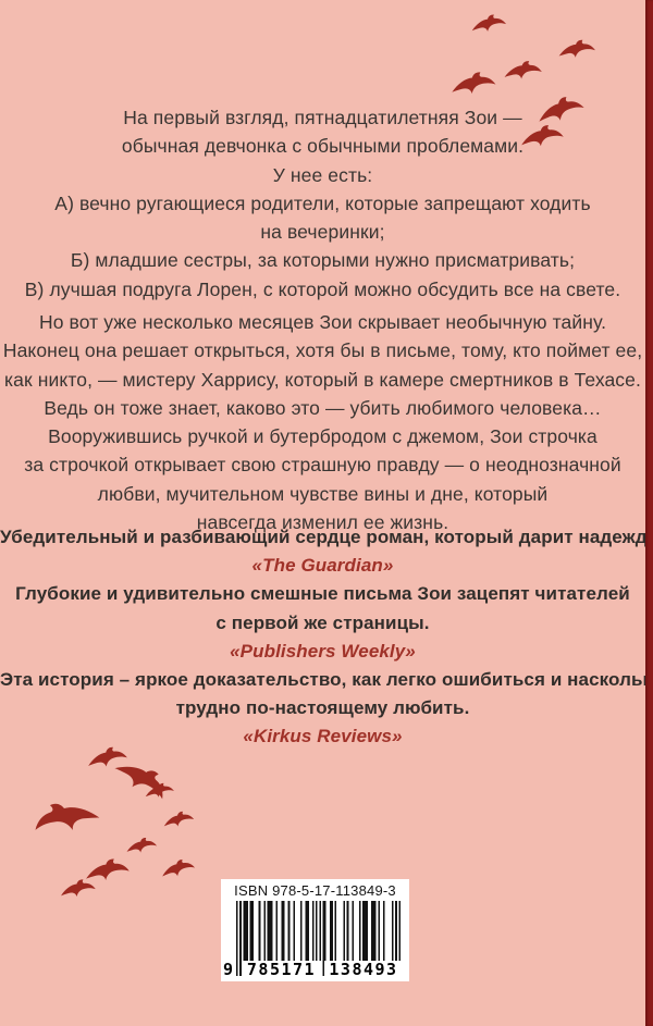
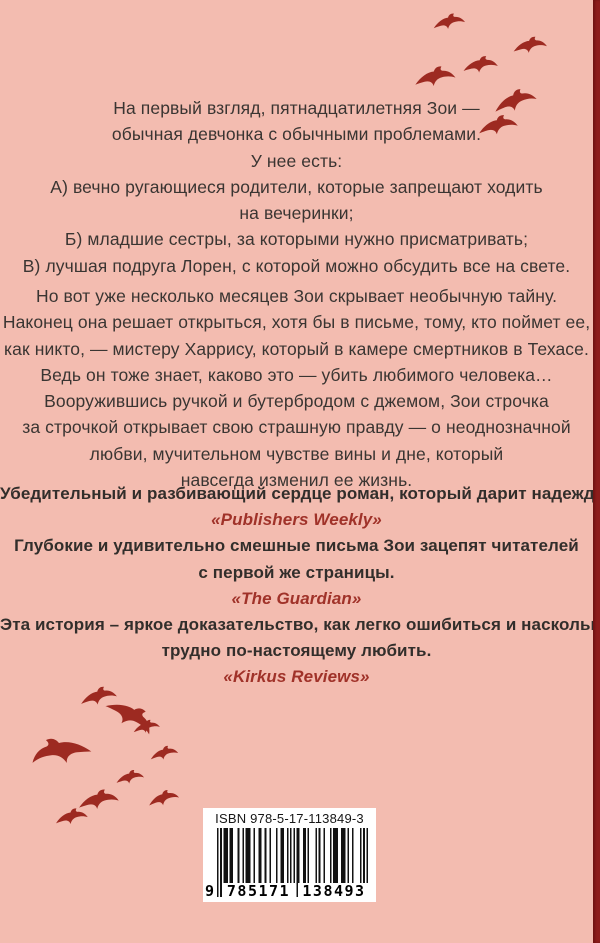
  На первый взгляд, пятнадцатилетняя Зои —
  обычная девчонка с обычными проблемами.
  У нее есть:
  А) вечно ругающиеся родители, которые запрещают ходить
  на вечеринки;
  Б) младшие сестры, за которыми нужно присматривать;
  В) лучшая подруга Лорен, с которой можно обсудить все на свете.
  Но вот уже несколько месяцев Зои скрывает необычную тайну.
  Наконец она решает открыться, хотя бы в письме, тому, кто поймет ее,
  как никто, — мистеру Харрису, который в камере смертников в Техасе.
  Ведь он тоже знает, каково это — убить любимого человека…
  Вооружившись ручкой и бутербродом с джемом, Зои строчка
  за строчкой открывает свою страшную правду — о неоднозначной
  любви, мучительном чувстве вины и дне, который
  навсегда изменил ее жизнь.
  Убедительный и разбивающий сердце роман, который дарит надежд
- «The Guardian»
+ «Publishers Weekly»
  Глубокие и удивительно смешные письма Зои зацепят читателей
  с первой же страницы.
- «Publishers Weekly»
+ «The Guardian»
  Эта история – яркое доказательство, как легко ошибиться и насколь
  трудно по-настоящему любить.
  «Kirkus Reviews»
  ISBN 978-5-17-113849-3
  9
  785171
  138493
